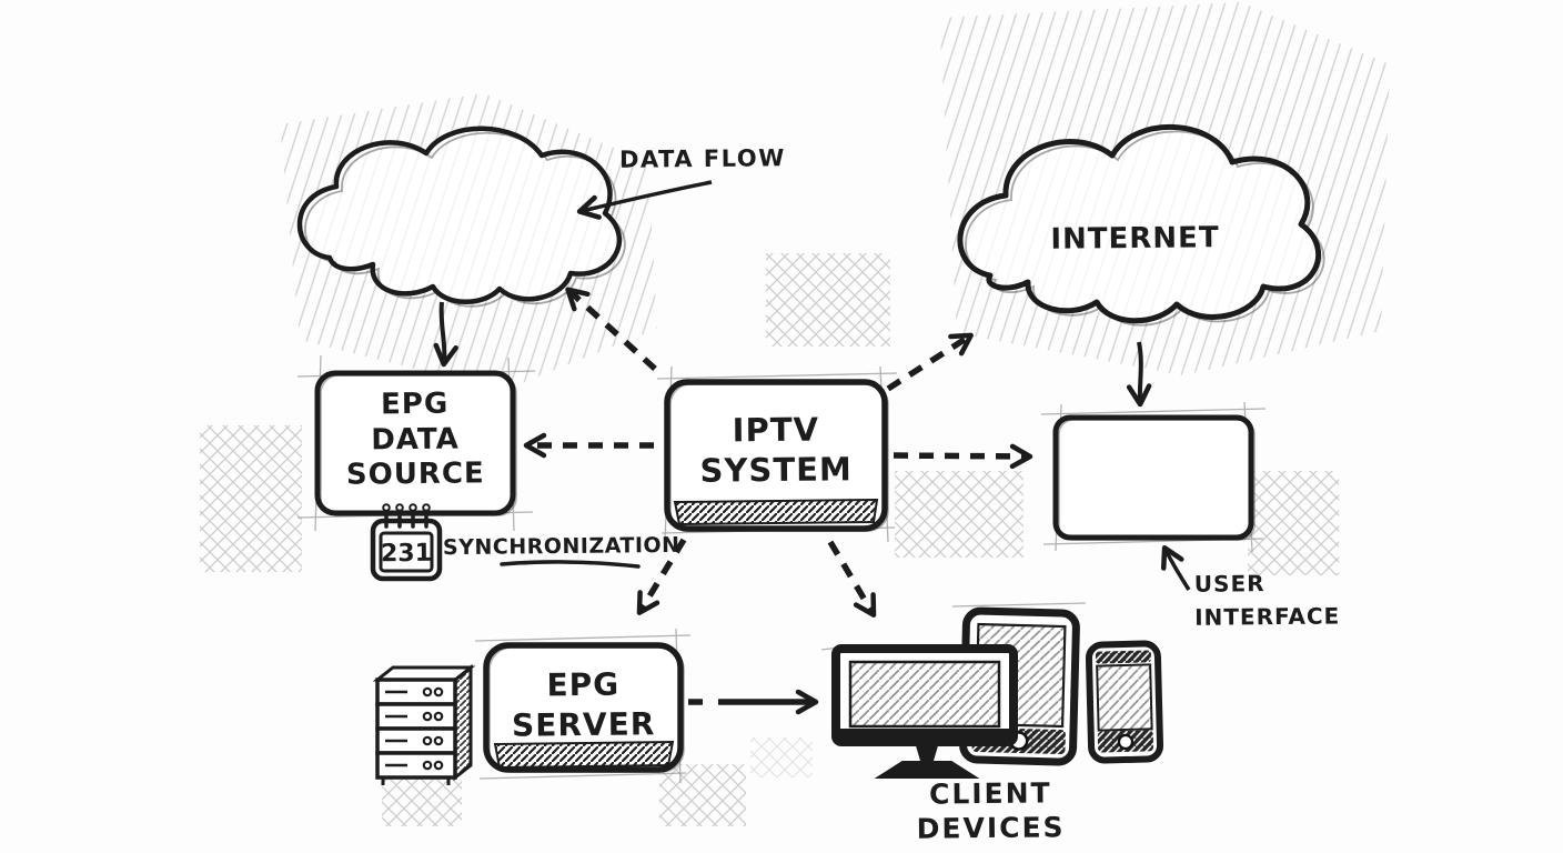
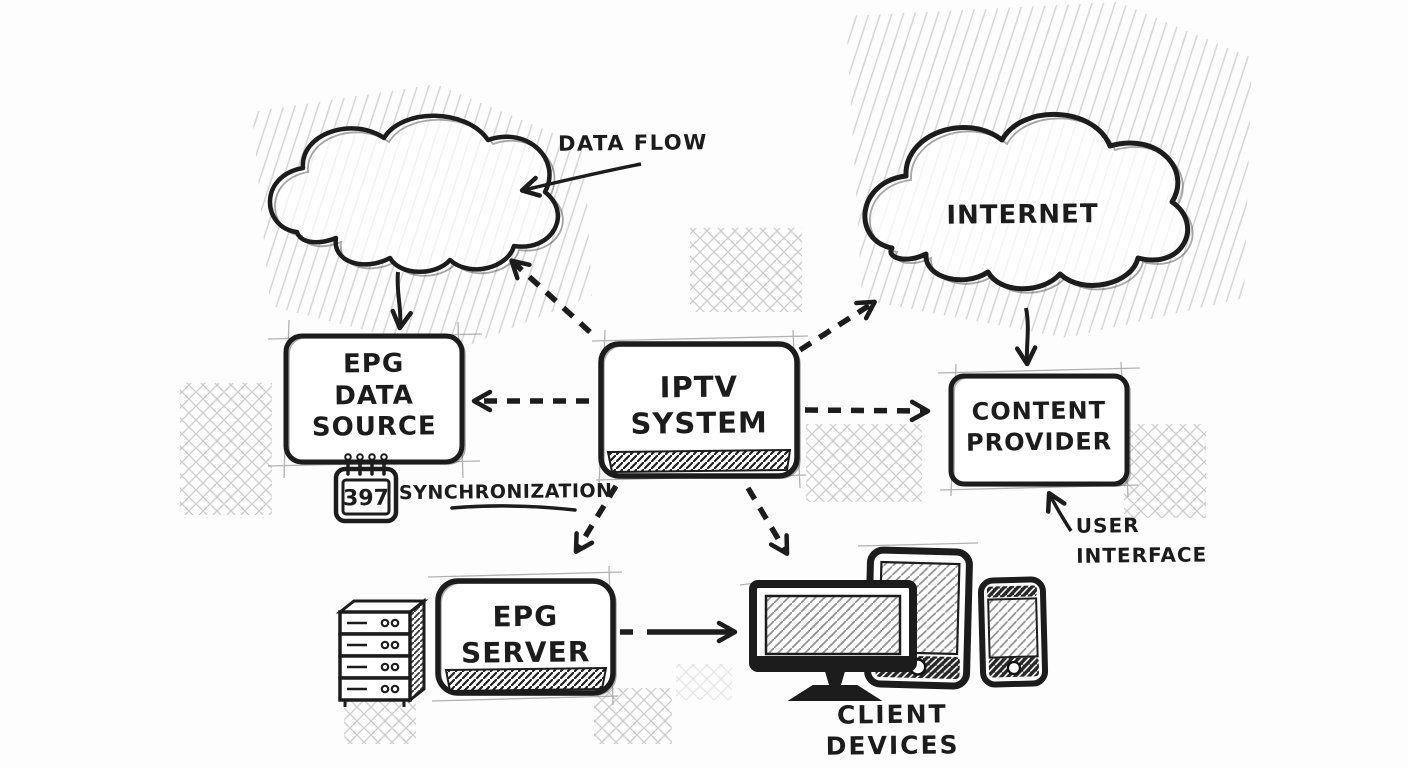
  DATA FLOW
  INTERNET
  EPG
  DATA
  SOURCE
  IPTV
  SYSTEM
+ CONTENT
+ PROVIDER
  EPG
  SERVER
  SYNCHRONIZATION
- 231
+ 397
  USER
  INTERFACE
  CLIENT DEVICES
